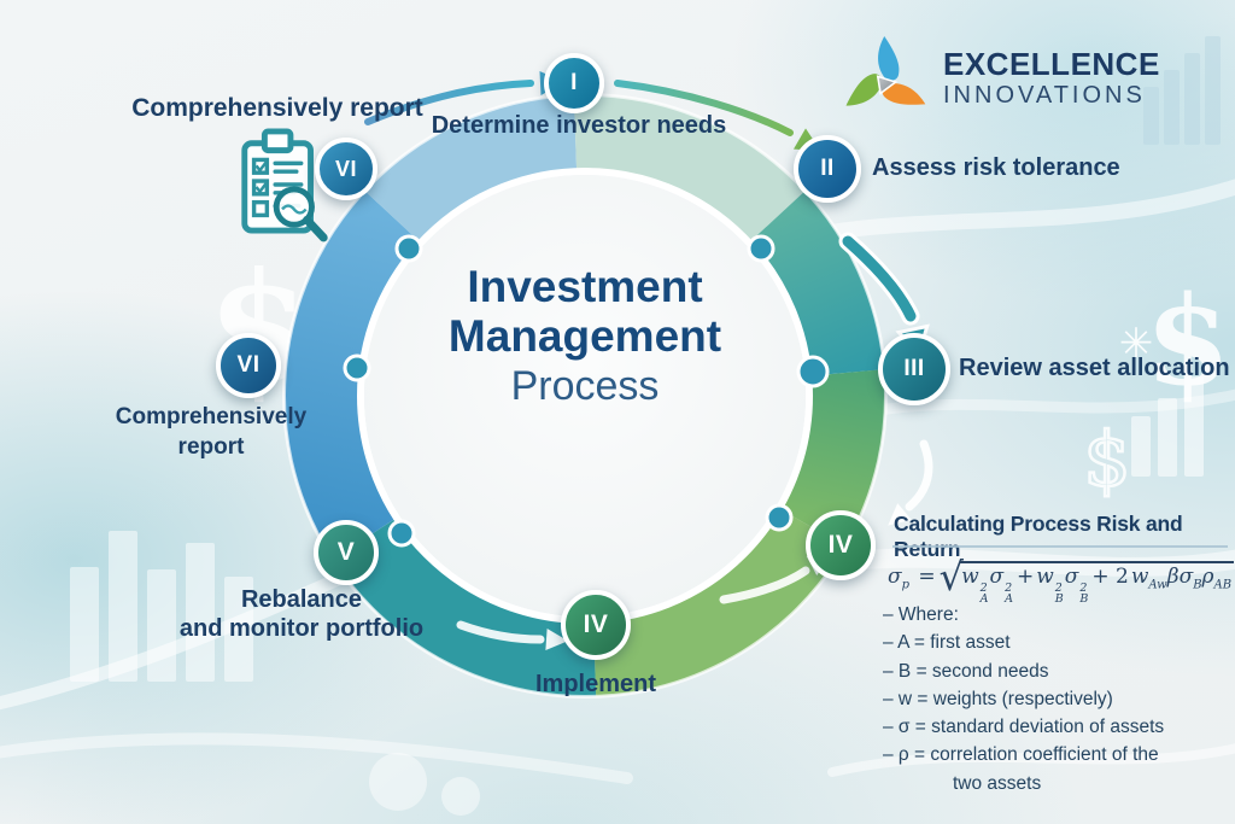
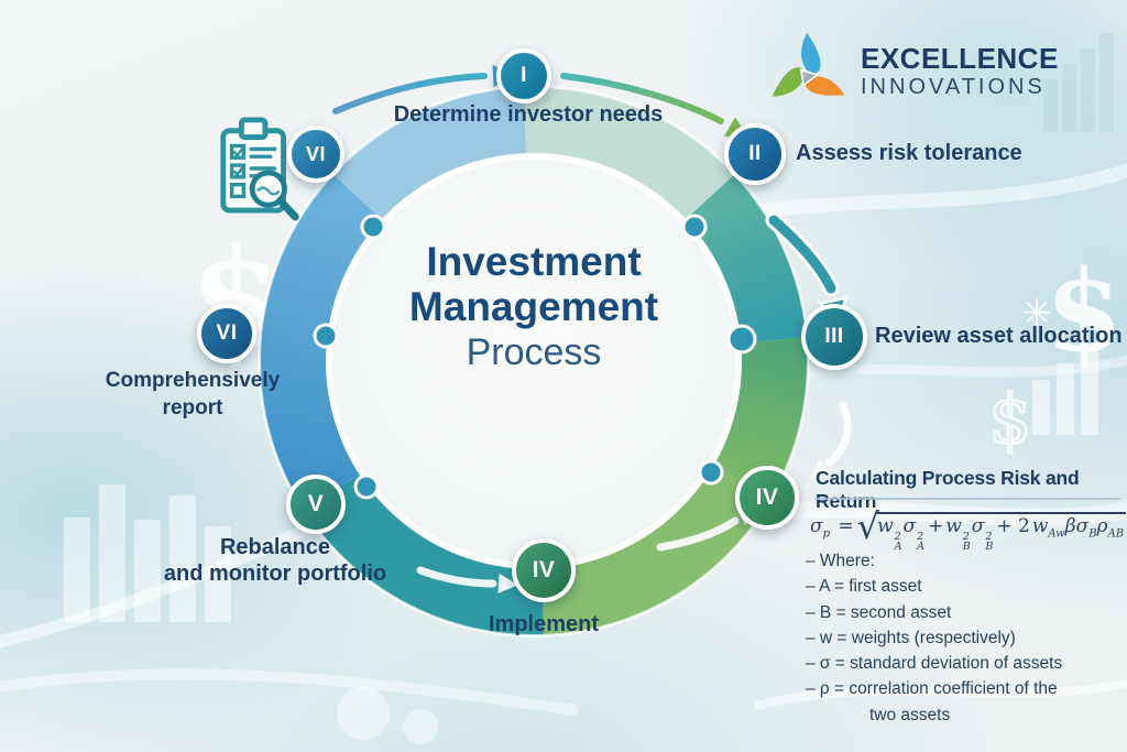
  $
  $
  $
  ✳
  EXCELLENCE
  INNOVATIONS
  Investment
  Management
  Process
  I
  II
  III
  IV
  IV
  V
  VI
  VI
- Comprehensively report
  Determine investor needs
  Assess risk tolerance
  Review asset allocation
  Implement
  Rebalance
  and monitor portfolio
  Comprehensively
  report
  Calculating Process Risk and Return
  σp = √w
  2
  A
  σ
  2
  A
  +w
  2
  B
  σ
  2
  B
  + 2wAwβσBρAB
  – Where:
  – A = first asset
- – B = second needs
+ – B = second asset
  – w = weights (respectively)
  – σ = standard deviation of assets
  – ρ = correlation coefficient of the
  two assets
